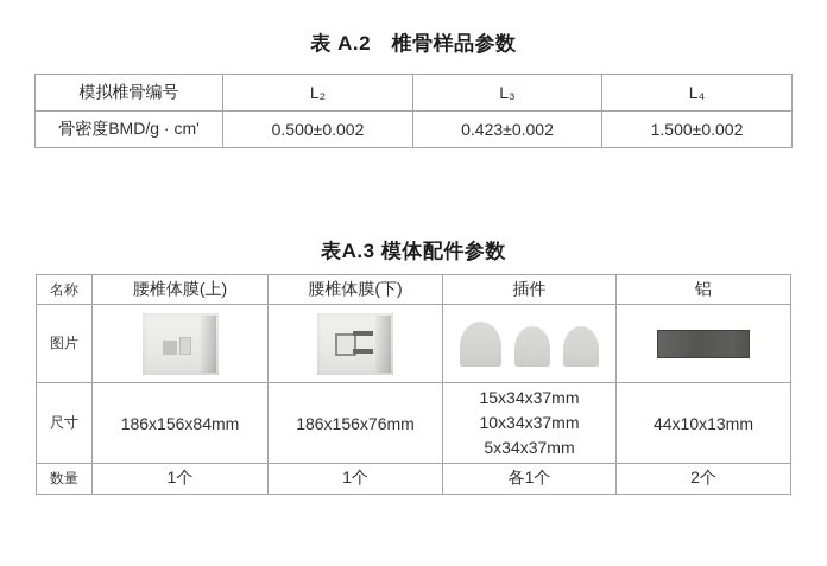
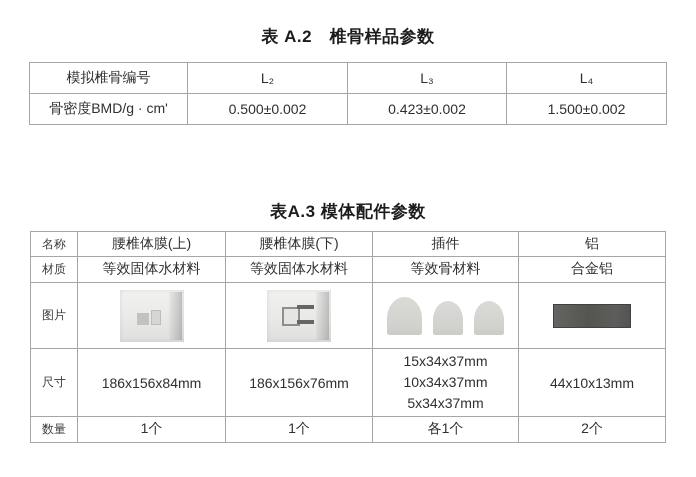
  表 A.2 椎骨样品参数
  模拟椎骨编号	L₂	L₃	L₄
  骨密度BMD/g · cm'	0.500±0.002	0.423±0.002	1.500±0.002
  表A.3 模体配件参数
  名称	腰椎体膜(上)	腰椎体膜(下)	插件	铝
+ 材质	等效固体水材料	等效固体水材料	等效骨材料	合金铝
  图片
  尺寸	186x156x84mm	186x156x76mm	15x34x37mm 10x34x37mm 5x34x37mm	44x10x13mm
  数量	1个	1个	各1个	2个
